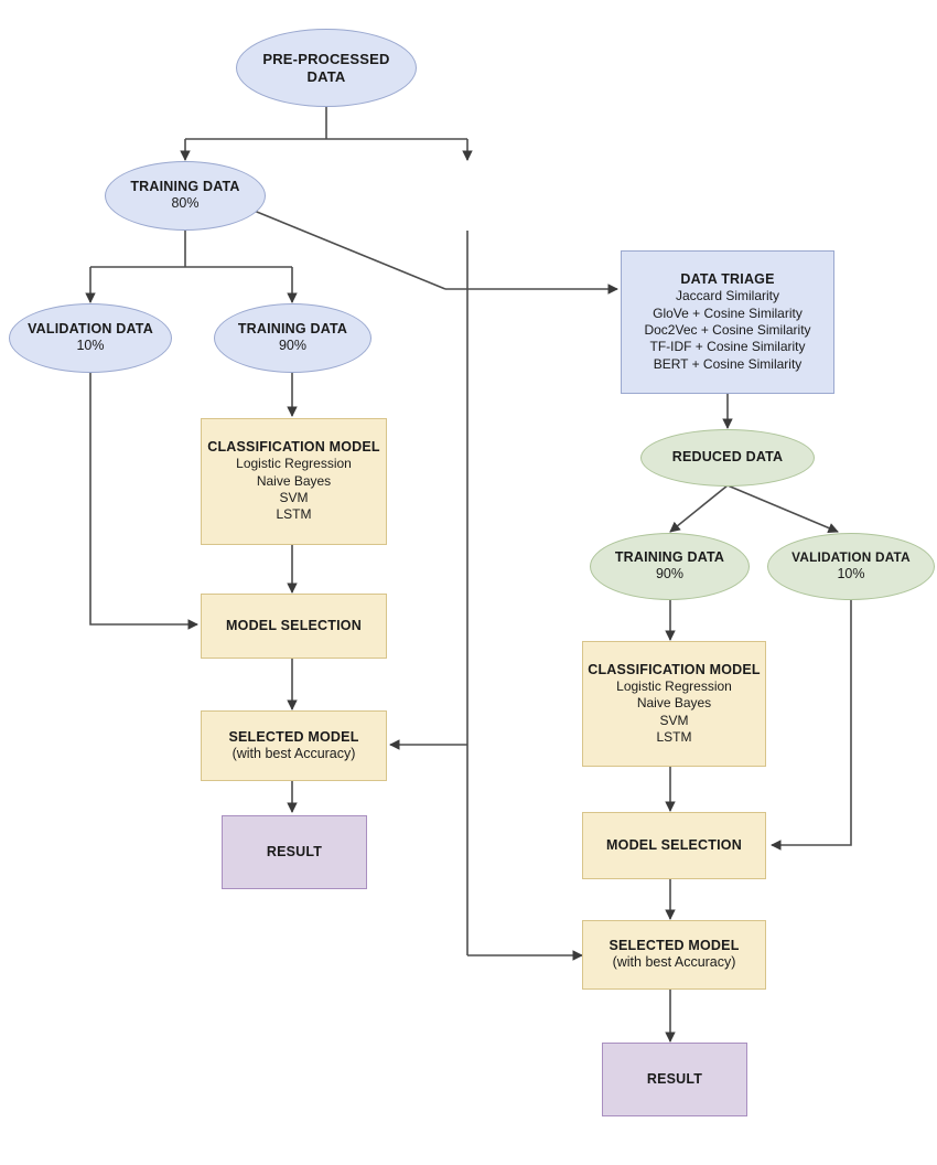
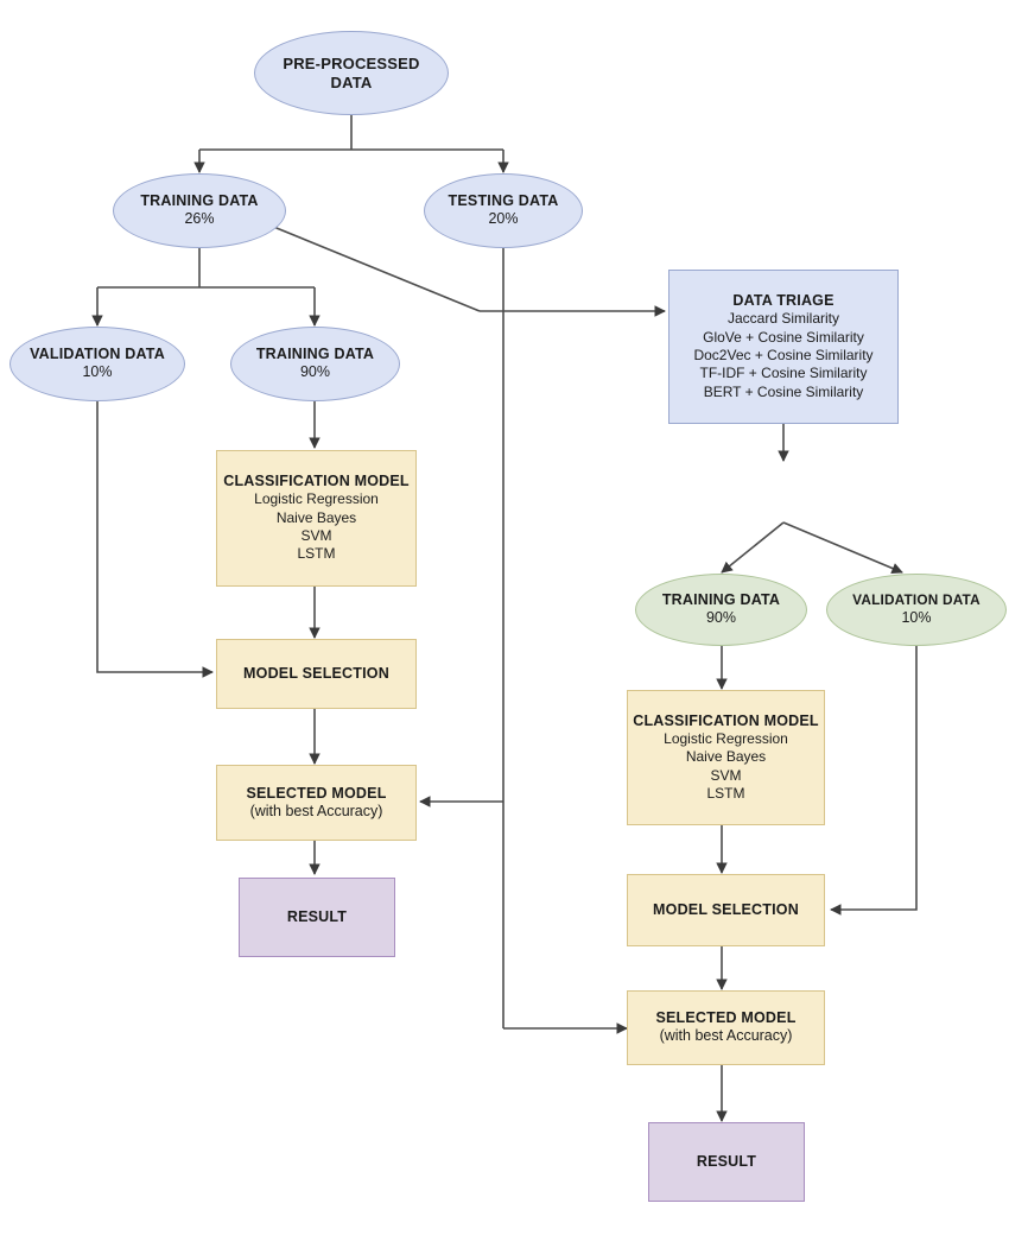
  PRE-PROCESSED
  DATA
  TRAINING DATA
- 80%
+ 26%
+ TESTING DATA
+ 20%
  VALIDATION DATA
  10%
  TRAINING DATA
  90%
  CLASSIFICATION MODEL
  Logistic Regression
  Naive Bayes
  SVM
  LSTM
  MODEL SELECTION
  SELECTED MODEL
  (with best Accuracy)
  RESULT
  DATA TRIAGE
  Jaccard Similarity
  GloVe + Cosine Similarity
  Doc2Vec + Cosine Similarity
  TF-IDF + Cosine Similarity
  BERT + Cosine Similarity
- REDUCED DATA
  TRAINING DATA
  90%
  VALIDATION DATA
  10%
  CLASSIFICATION MODEL
  Logistic Regression
  Naive Bayes
  SVM
  LSTM
  MODEL SELECTION
  SELECTED MODEL
  (with best Accuracy)
  RESULT
